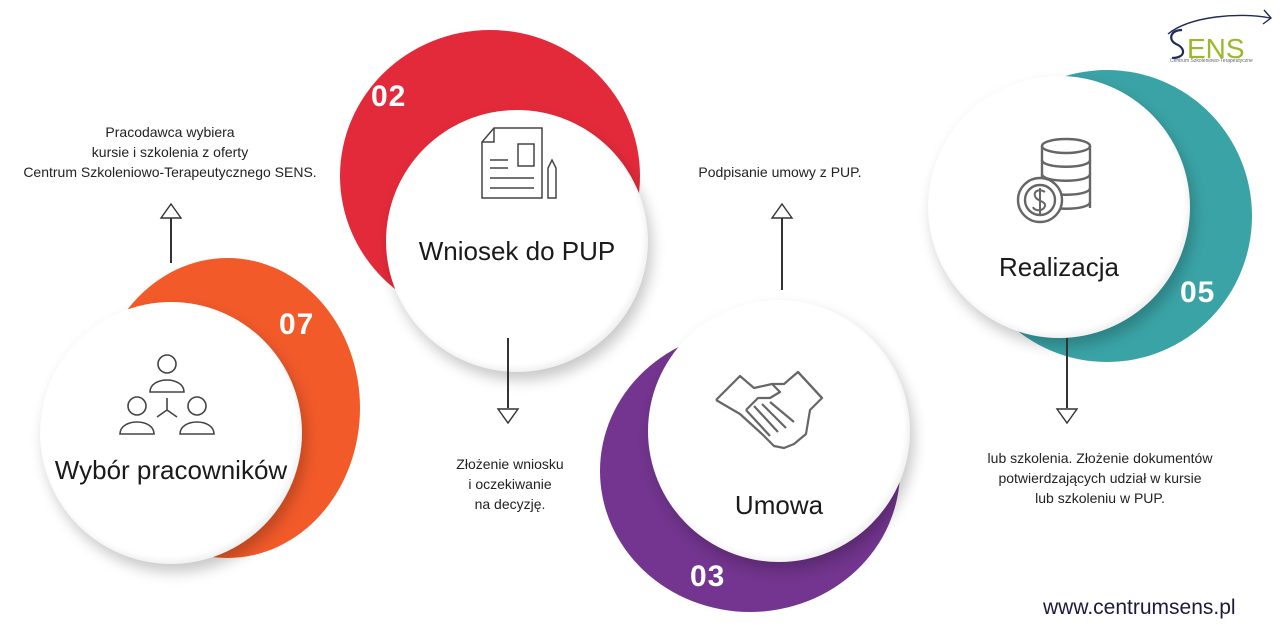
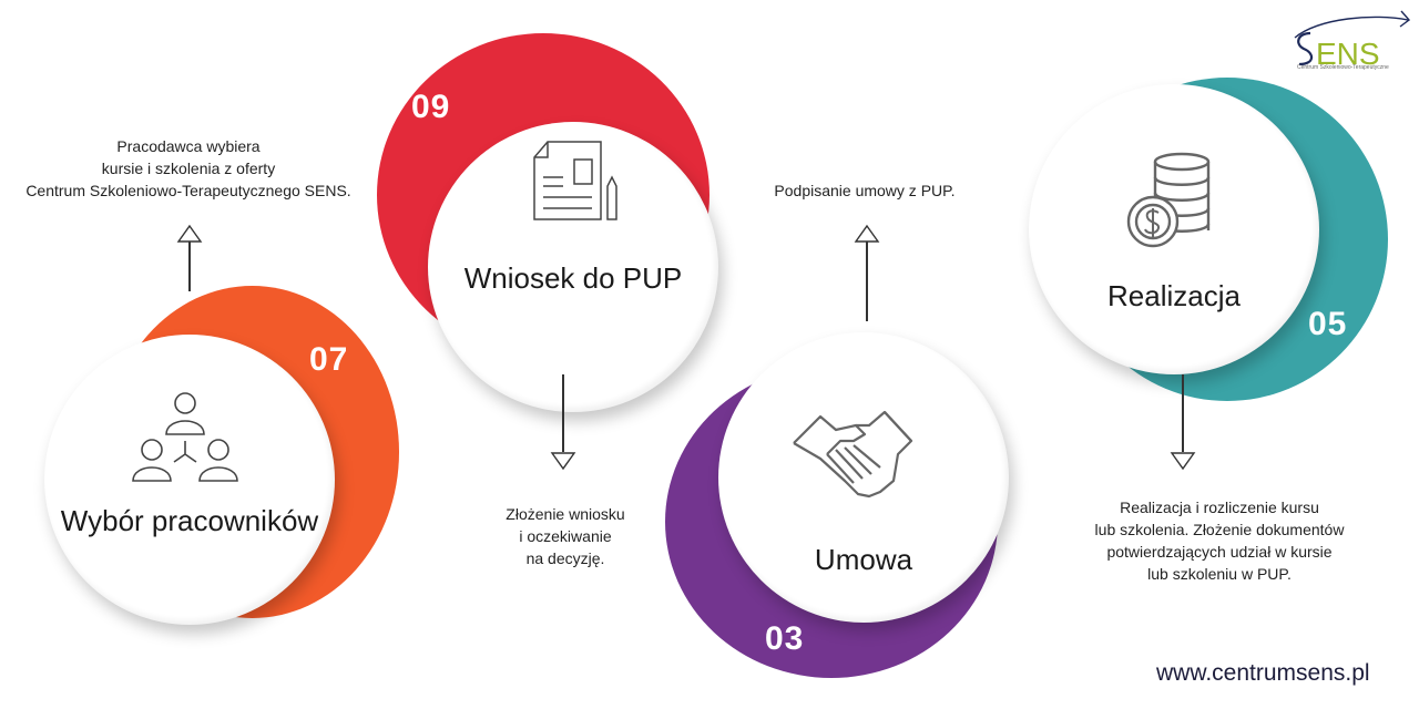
  ENS
  07
  Wybór pracowników
  Pracodawca wybiera
  kursie i szkolenia z oferty
  Centrum Szkoleniowo-Terapeutycznego SENS.
- 02
+ 09
  Wniosek do PUP
  Złożenie wniosku
  i oczekiwanie
  na decyzję.
  03
  Umowa
  Podpisanie umowy z PUP.
  05
  Realizacja
+ Realizacja i rozliczenie kursu
  lub szkolenia. Złożenie dokumentów
  potwierdzających udział w kursie
  lub szkoleniu w PUP.
  www.centrumsens.pl
